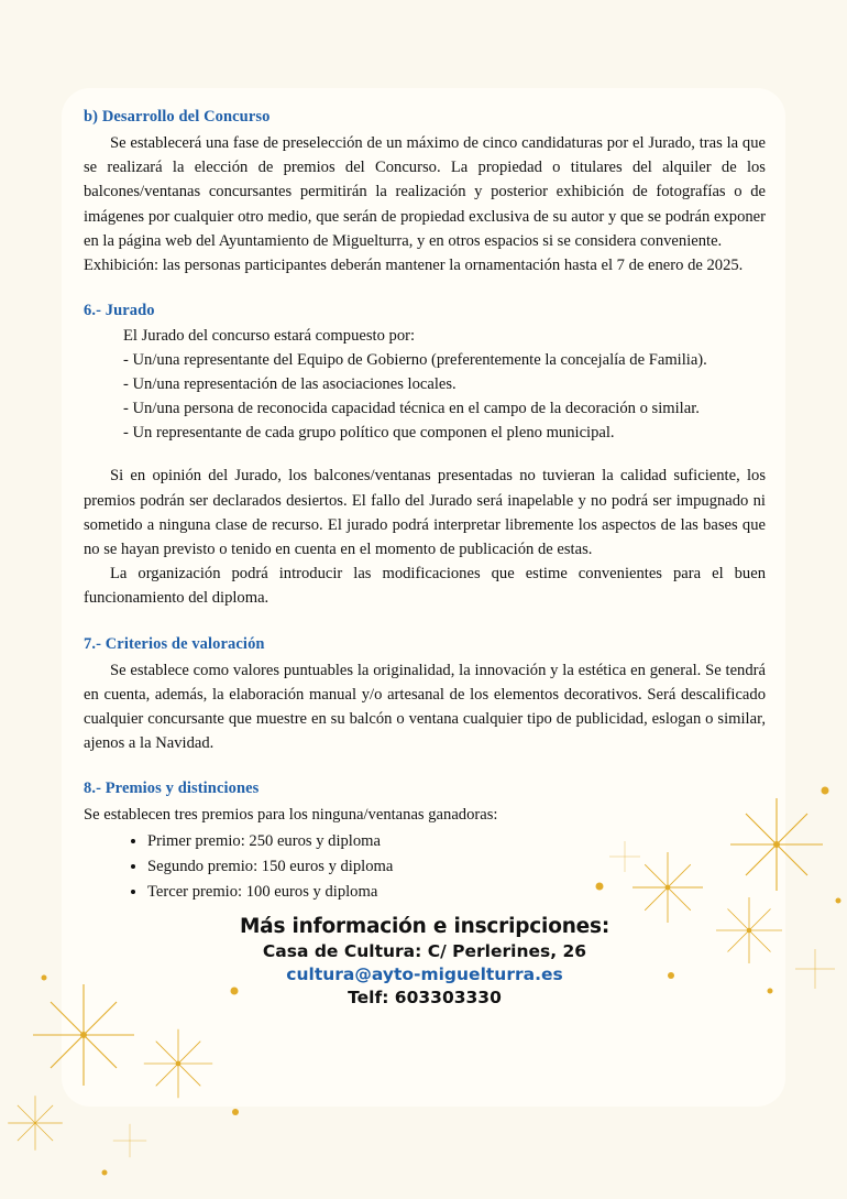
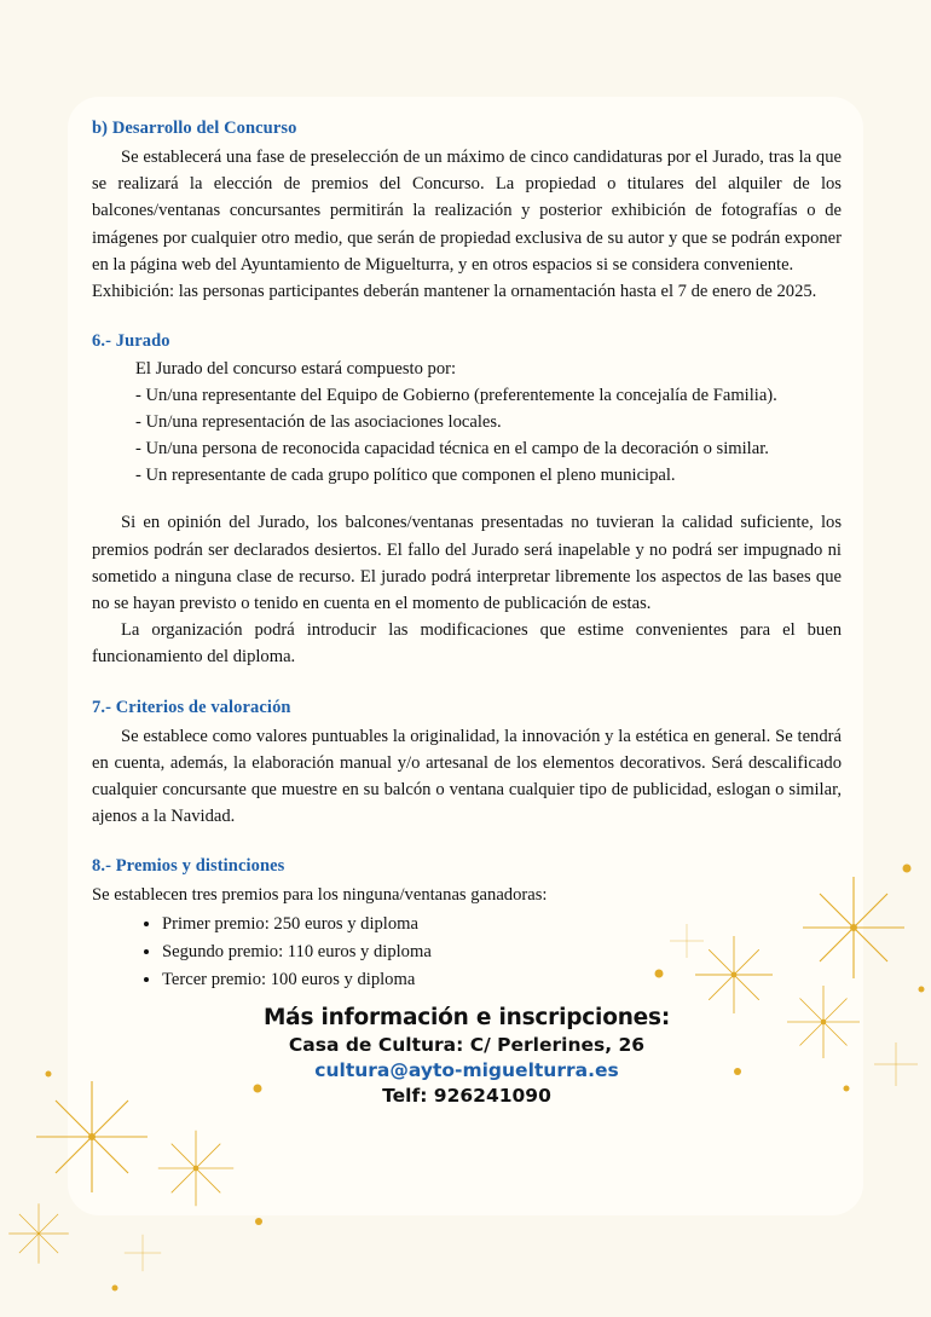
  b) Desarrollo del Concurso
  Se establecerá una fase de preselección de un máximo de cinco candidaturas por el Jurado, tras la que se realizará la elección de premios del Concurso. La propiedad o titulares del alquiler de los balcones/ventanas concursantes permitirán la realización y posterior exhibición de fotografías o de imágenes por cualquier otro medio, que serán de propiedad exclusiva de su autor y que se podrán exponer en la página web del Ayuntamiento de Miguelturra, y en otros espacios si se considera conveniente.
  Exhibición: las personas participantes deberán mantener la ornamentación hasta el 7 de enero de 2025.
  6.- Jurado
  El Jurado del concurso estará compuesto por:
  - Un/una representante del Equipo de Gobierno (preferentemente la concejalía de Familia).
  - Un/una representación de las asociaciones locales.
  - Un/una persona de reconocida capacidad técnica en el campo de la decoración o similar.
  - Un representante de cada grupo político que componen el pleno municipal.
  Si en opinión del Jurado, los balcones/ventanas presentadas no tuvieran la calidad suficiente, los premios podrán ser declarados desiertos. El fallo del Jurado será inapelable y no podrá ser impugnado ni sometido a ninguna clase de recurso. El jurado podrá interpretar libremente los aspectos de las bases que no se hayan previsto o tenido en cuenta en el momento de publicación de estas.
  La organización podrá introducir las modificaciones que estime convenientes para el buen funcionamiento del diploma.
  7.- Criterios de valoración
  Se establece como valores puntuables la originalidad, la innovación y la estética en general. Se tendrá en cuenta, además, la elaboración manual y/o artesanal de los elementos decorativos. Será descalificado cualquier concursante que muestre en su balcón o ventana cualquier tipo de publicidad, eslogan o similar, ajenos a la Navidad.
  8.- Premios y distinciones
  Se establecen tres premios para los ninguna/ventanas ganadoras:
  Primer premio: 250 euros y diploma
- Segundo premio: 150 euros y diploma
+ Segundo premio: 110 euros y diploma
  Tercer premio: 100 euros y diploma
  Más información e inscripciones:
  Casa de Cultura: C/ Perlerines, 26
  cultura@ayto-miguelturra.es
- Telf: 603303330
+ Telf: 926241090
